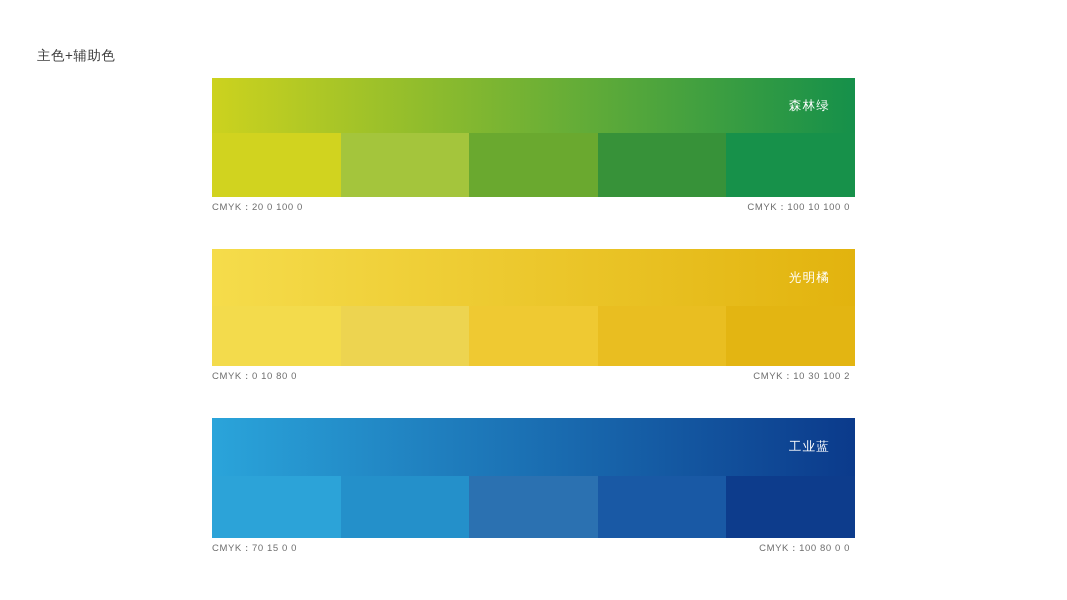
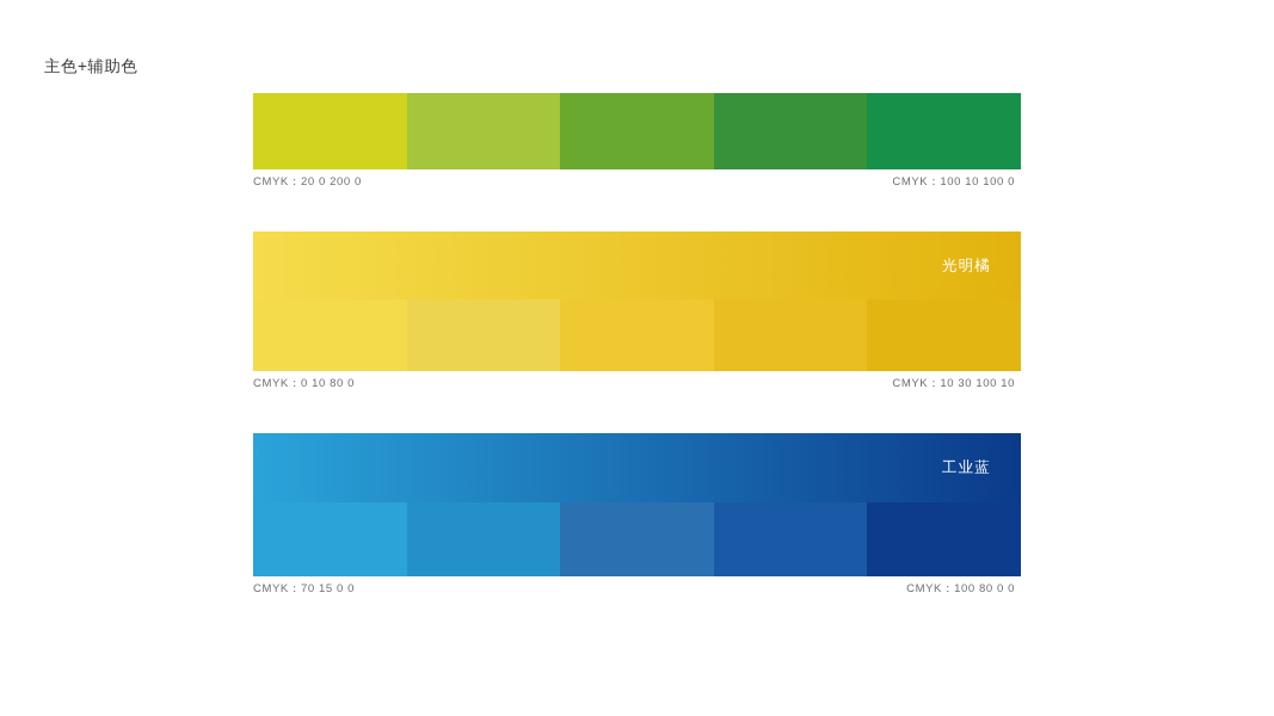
  主色+辅助色
- 森林绿
- CMYK：20 0 100 0
+ CMYK：20 0 200 0
  CMYK：100 10 100 0
  光明橘
  CMYK：0 10 80 0
- CMYK：10 30 100 2
+ CMYK：10 30 100 10
  工业蓝
  CMYK：70 15 0 0
  CMYK：100 80 0 0
